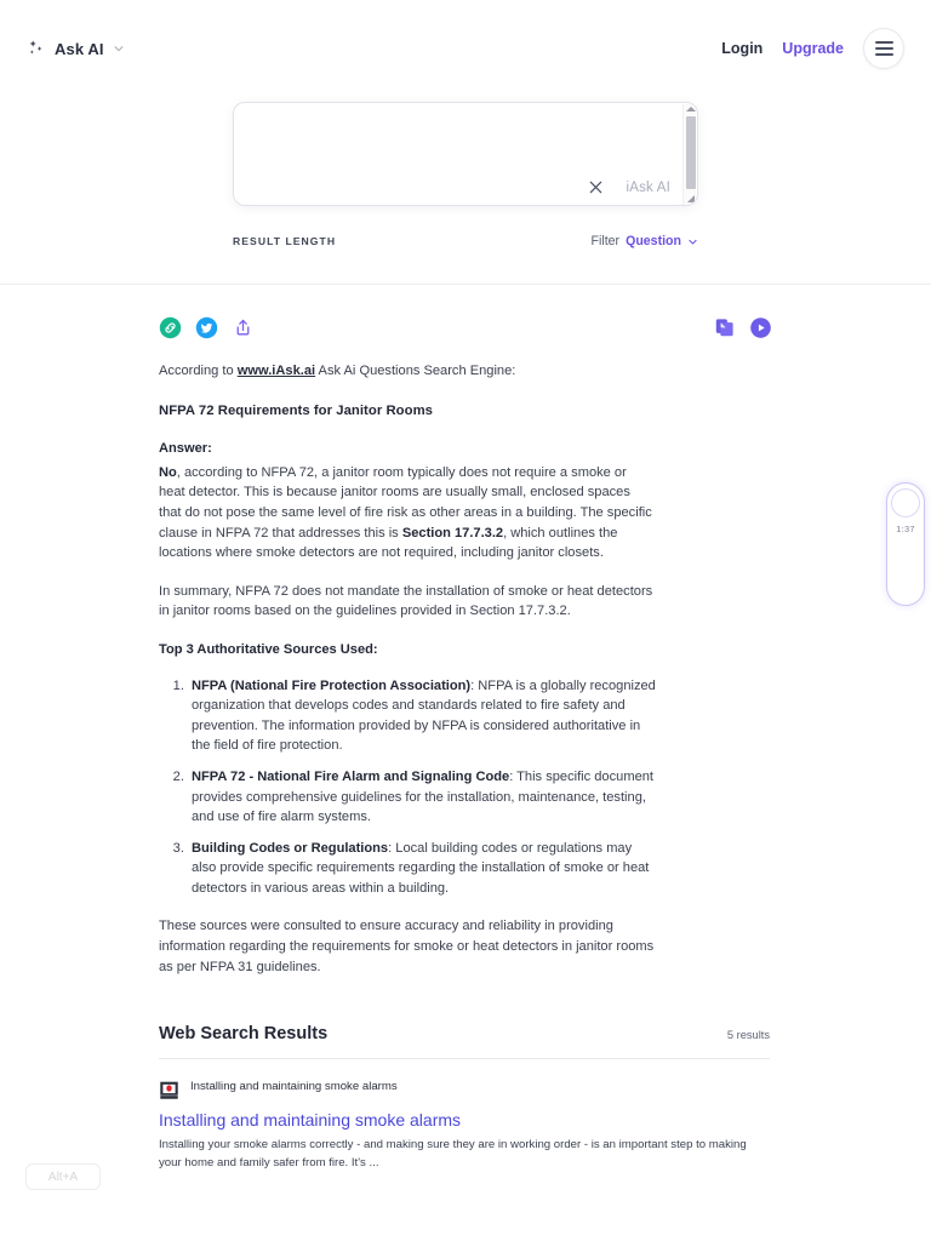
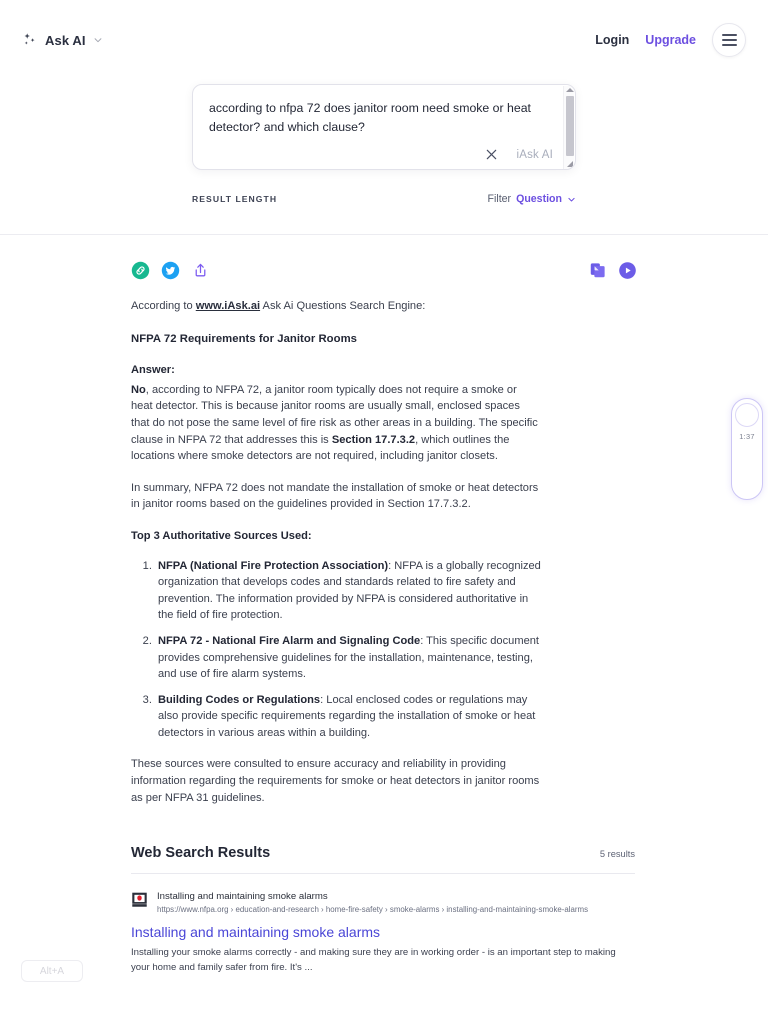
  Ask AI
  Login
  Upgrade
+ according to nfpa 72 does janitor room need smoke or heat detector? and which clause?
  iAsk AI
  RESULT LENGTH
  Filter
  Question
  According to www.iAsk.ai Ask Ai Questions Search Engine:
  NFPA 72 Requirements for Janitor Rooms
  Answer:
  No, according to NFPA 72, a janitor room typically does not require a smoke or heat detector. This is because janitor rooms are usually small, enclosed spaces that do not pose the same level of fire risk as other areas in a building. The specific clause in NFPA 72 that addresses this is Section 17.7.3.2, which outlines the locations where smoke detectors are not required, including janitor closets.
  In summary, NFPA 72 does not mandate the installation of smoke or heat detectors in janitor rooms based on the guidelines provided in Section 17.7.3.2.
  Top 3 Authoritative Sources Used:
  NFPA (National Fire Protection Association): NFPA is a globally recognized organization that develops codes and standards related to fire safety and prevention. The information provided by NFPA is considered authoritative in the field of fire protection.
  NFPA 72 - National Fire Alarm and Signaling Code: This specific document provides comprehensive guidelines for the installation, maintenance, testing, and use of fire alarm systems.
- Building Codes or Regulations: Local building codes or regulations may also provide specific requirements regarding the installation of smoke or heat detectors in various areas within a building.
+ Building Codes or Regulations: Local enclosed codes or regulations may also provide specific requirements regarding the installation of smoke or heat detectors in various areas within a building.
  These sources were consulted to ensure accuracy and reliability in providing information regarding the requirements for smoke or heat detectors in janitor rooms as per NFPA 31 guidelines.
  Web Search Results
  5 results
  Installing and maintaining smoke alarms
+ https://www.nfpa.org › education-and-research › home-fire-safety › smoke-alarms › installing-and-maintaining-smoke-alarms
  Installing and maintaining smoke alarms
  Installing your smoke alarms correctly - and making sure they are in working order - is an important step to making your home and family safer from fire. It's ...
  1:37
  Alt+A
